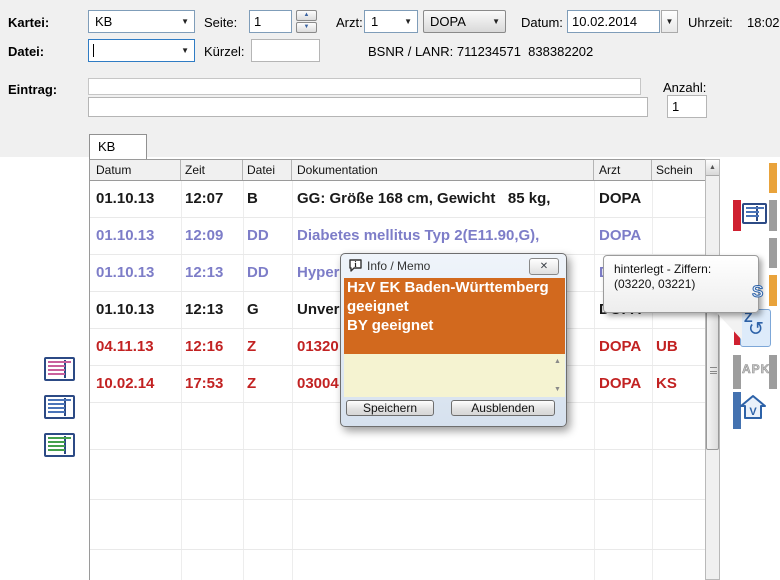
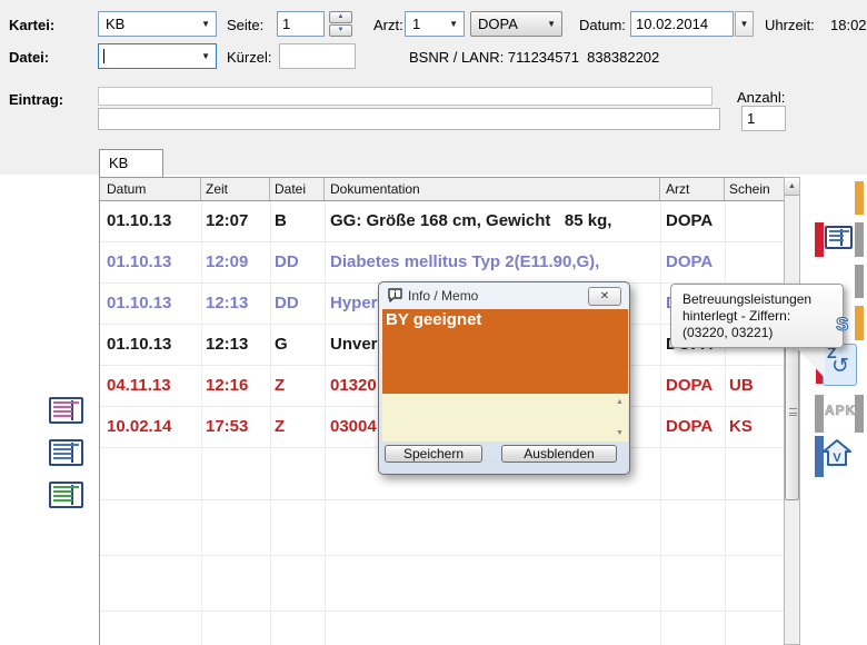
  Kartei:
  KB
  ▼
  Seite:
  1
  Arzt:
  1
  ▼
  DOPA
  ▼
  Datum:
  10.02.2014
  ▼
  Uhrzeit:
  18:02
  Datei:
  ▼
  Kürzel:
  BSNR / LANR: 711234571 838382202
  Eintrag:
  Anzahl:
  1
  KB
  Datum
  Zeit
  Datei
  Dokumentation
  Arzt
  Schein
  01.10.13
  12:07
  B
  GG: Größe 168 cm, Gewicht 85 kg,
  DOPA
  01.10.13
  12:09
  DD
  Diabetes mellitus Typ 2(E11.90,G),
  DOPA
  01.10.13
  12:13
  DD
  Hyper
  01.10.13
  12:13
  G
  Unver
  04.11.13
  12:16
  Z
  01320
  DOPA
  UB
  10.02.14
  17:53
  Z
  03004
  DOPA
  KS
  S
  Z
  ↺
  APK
  V
  i
  Info / Memo
  ✕
- HzV EK Baden-Württemberg
- geeignet
  BY geeignet
  Speichern
  Ausblenden
+ Betreuungsleistungen
  hinterlegt - Ziffern:
  (03220, 03221)
